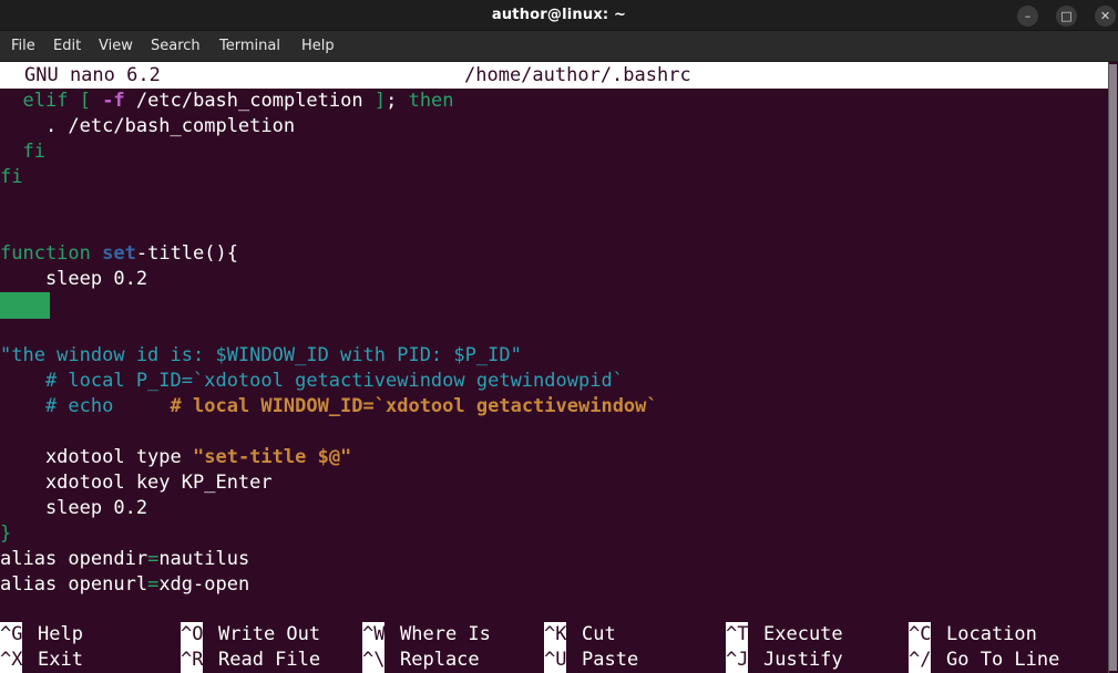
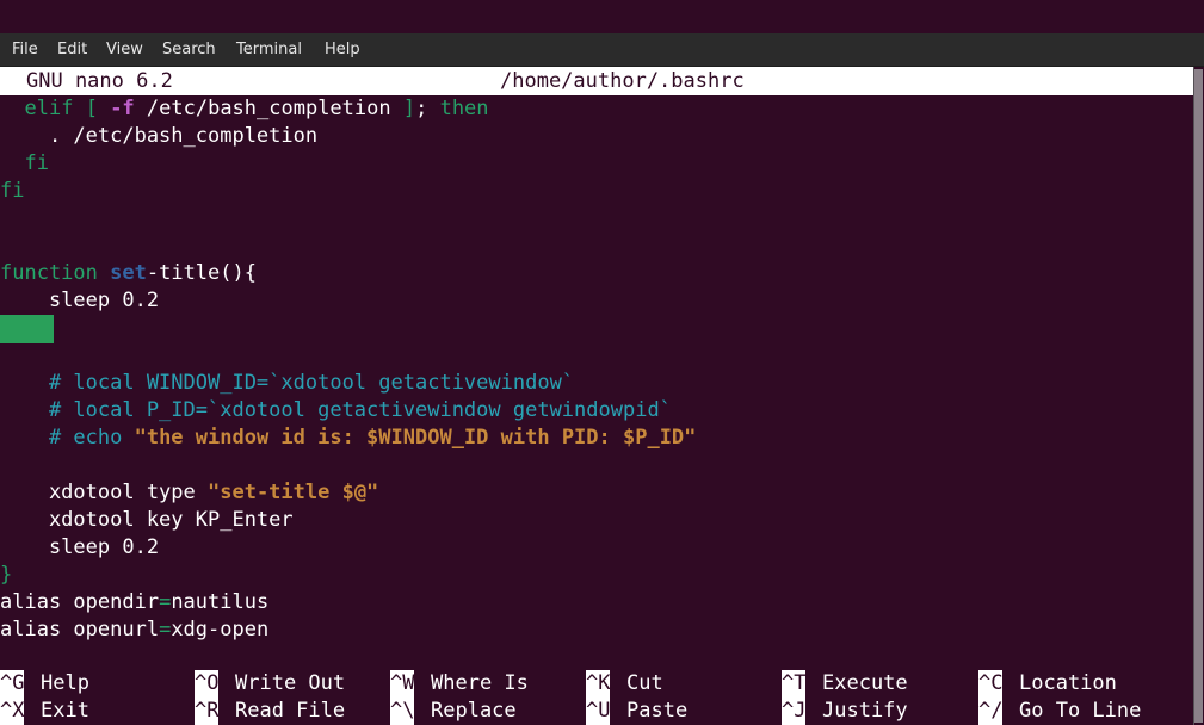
- author@linux: ~
- –
- □
- ✕
  File
  Edit
  View
  Search
  Terminal
  Help
  GNU nano 6.2
  /home/author/.bashrc
  elif [ -f /etc/bash_completion ]; then
  . /etc/bash_completion
  fi
  fi
  function set-title(){
  sleep 0.2
- "the window id is: $WINDOW_ID with PID: $P_ID"
+ # local WINDOW_ID=`xdotool getactivewindow`
  # local P_ID=`xdotool getactivewindow getwindowpid`
- # echo # local WINDOW_ID=`xdotool getactivewindow`
+ # echo "the window id is: $WINDOW_ID with PID: $P_ID"
  xdotool type "set-title $@"
  xdotool key KP_Enter
  sleep 0.2
  }
  alias opendir=nautilus
  alias openurl=xdg-open
  ^G
  Help
  ^O
  Write Out
  ^W
  Where Is
  ^K
  Cut
  ^T
  Execute
  ^C
  Location
  ^X
  Exit
  ^R
  Read File
  ^\
  Replace
  ^U
  Paste
  ^J
  Justify
  ^/
  Go To Line
